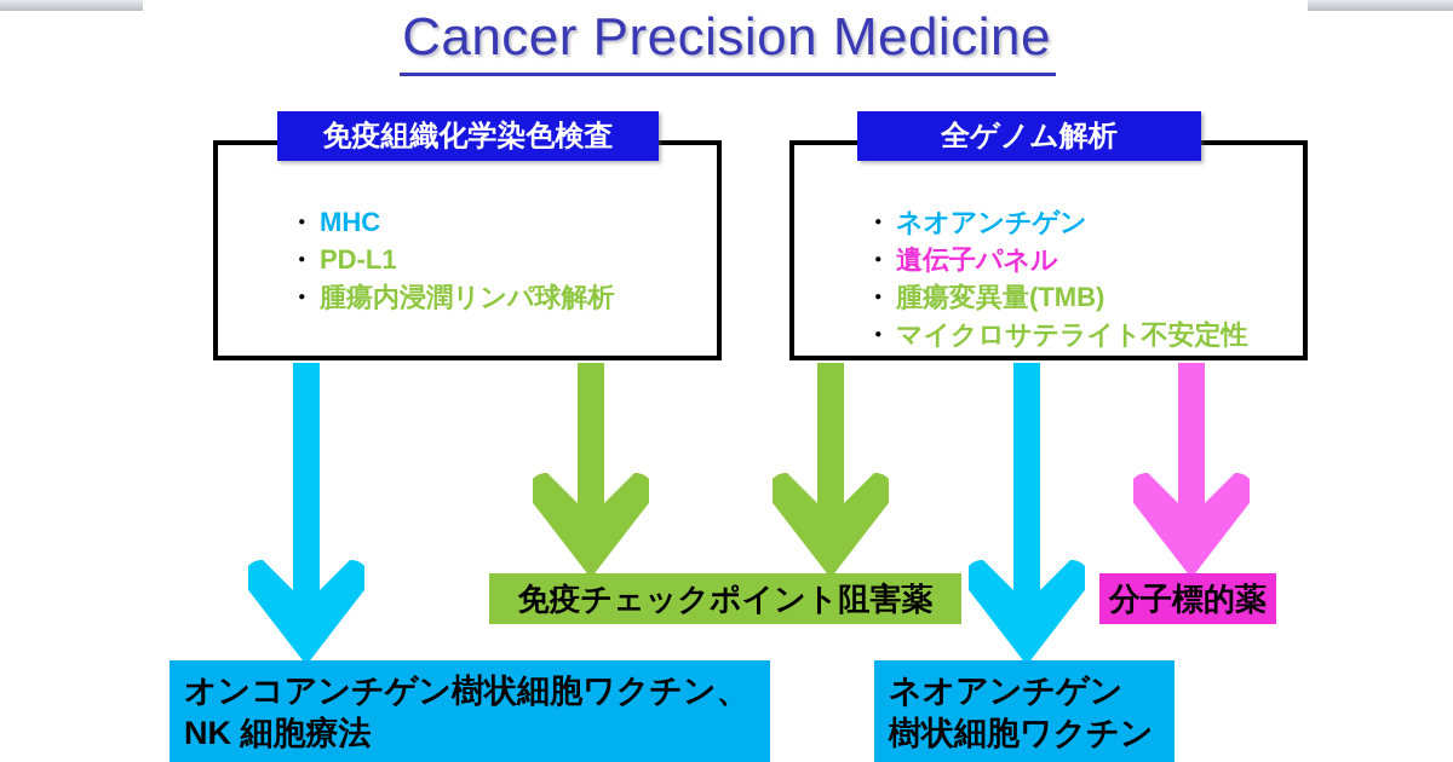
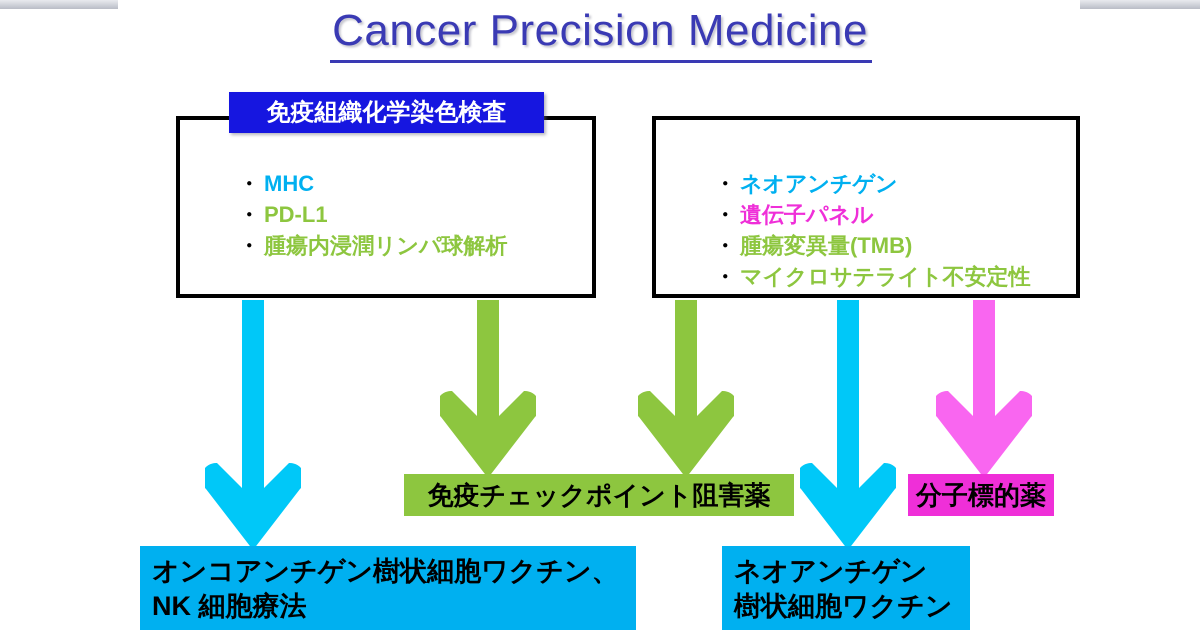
  Cancer Precision Medicine
  免疫組織化学染色検査
  ・ MHC
  ・ PD-L1
  ・ 腫瘍内浸潤リンパ球解析
- 全ゲノム解析
  ・ ネオアンチゲン
  ・ 遺伝子パネル
  ・ 腫瘍変異量(TMB)
  ・ マイクロサテライト不安定性
  免疫チェックポイント阻害薬
  分子標的薬
  オンコアンチゲン樹状細胞ワクチン、
  NK 細胞療法
  ネオアンチゲン
  樹状細胞ワクチン
